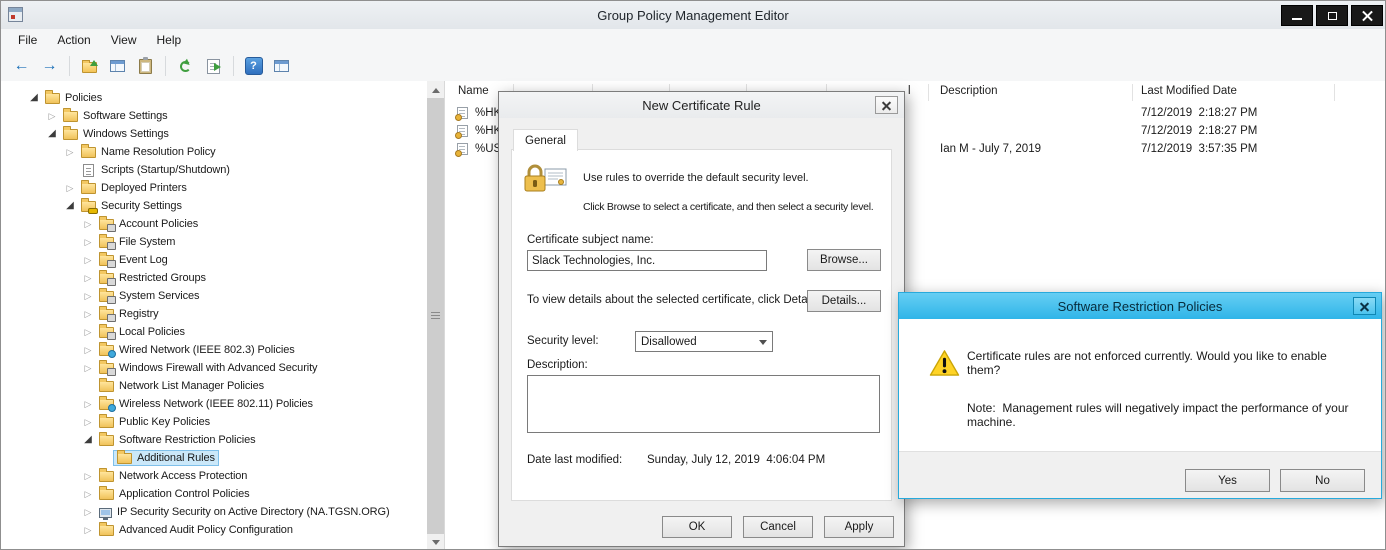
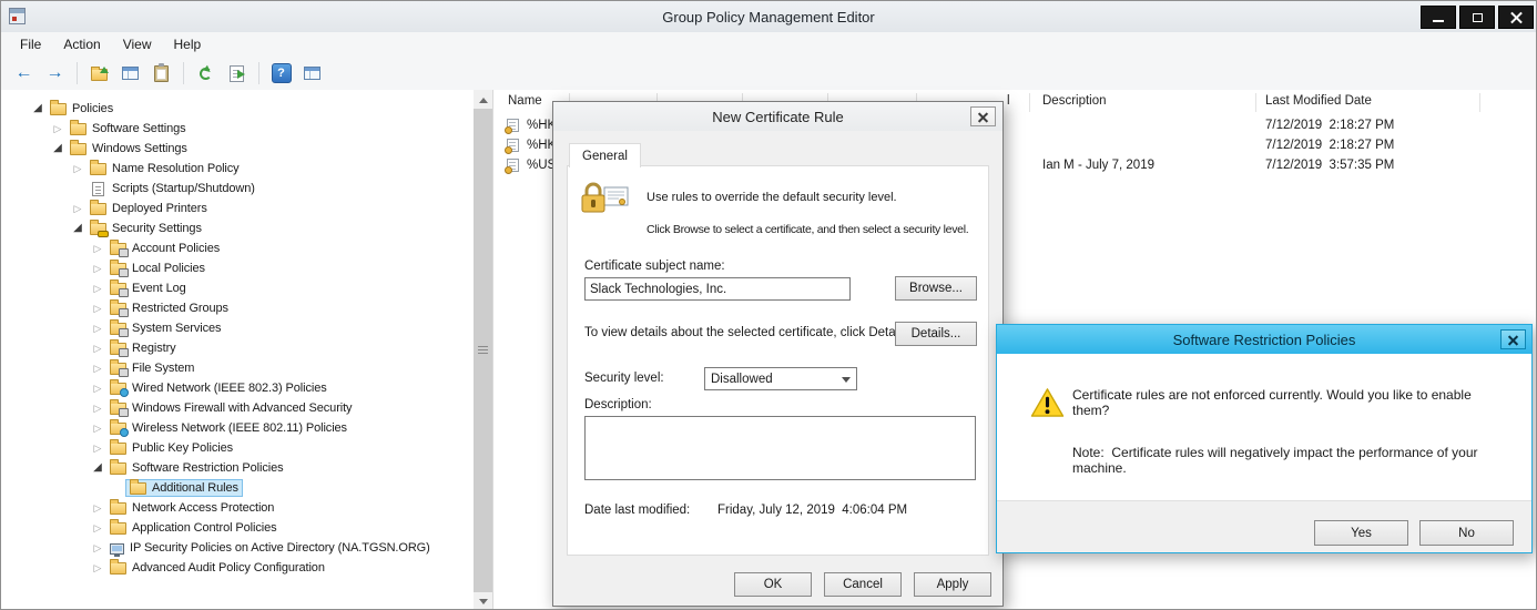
  Group Policy Management Editor
  File
  Action
  View
  Help
  ←
  →
  ?
  ◢
  Policies
  ▷
  Software Settings
  ◢
  Windows Settings
  ▷
  Name Resolution Policy
  Scripts (Startup/Shutdown)
  ▷
  Deployed Printers
  ◢
  Security Settings
  ▷
  Account Policies
  ▷
- File System
+ Local Policies
  ▷
  Event Log
  ▷
  Restricted Groups
  ▷
  System Services
  ▷
  Registry
  ▷
- Local Policies
+ File System
  ▷
  Wired Network (IEEE 802.3) Policies
  ▷
  Windows Firewall with Advanced Security
- Network List Manager Policies
  ▷
  Wireless Network (IEEE 802.11) Policies
  ▷
  Public Key Policies
  ◢
  Software Restriction Policies
  Additional Rules
  ▷
  Network Access Protection
  ▷
  Application Control Policies
  ▷
- IP Security Security on Active Directory (NA.TGSN.ORG)
+ IP Security Policies on Active Directory (NA.TGSN.ORG)
  ▷
  Advanced Audit Policy Configuration
  Name
  l
  Description
  Last Modified Date
  7/12/2019 2:18:27 PM
  7/12/2019 2:18:27 PM
  Ian M - July 7, 2019
  7/12/2019 3:57:35 PM
  New Certificate Rule
  General
  Use rules to override the default security level.
  Click Browse to select a certificate, and then select a security level.
  Certificate subject name:
  Slack Technologies, Inc.
  Browse...
  To view details about the selected certificate, click Deta
  Details...
  Security level:
  Disallowed
  Description:
  Date last modified:
- Sunday, July 12, 2019 4:06:04 PM
+ Friday, July 12, 2019 4:06:04 PM
  OK
  Cancel
  Apply
  Software Restriction Policies
  Certificate rules are not enforced currently. Would you like to enable them?
- Note: Management rules will negatively impact the performance of your machine.
+ Note: Certificate rules will negatively impact the performance of your machine.
  Yes
  No
